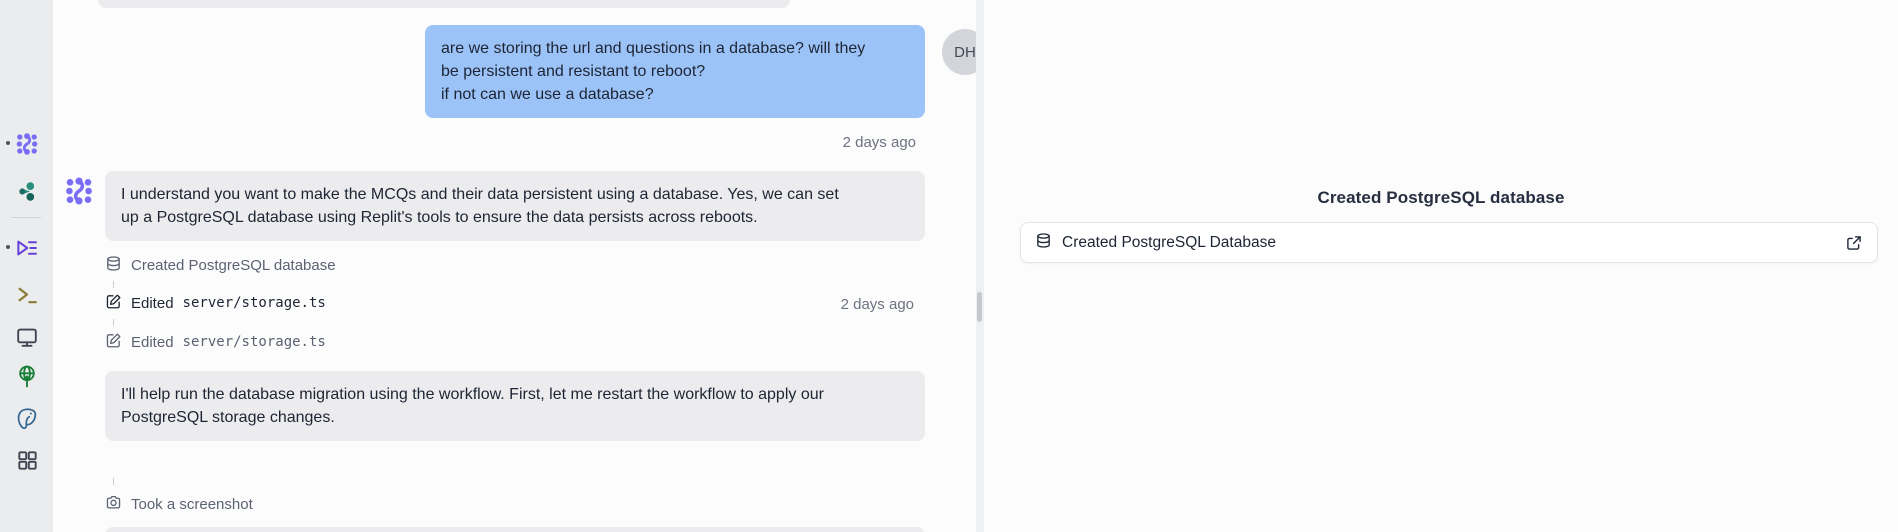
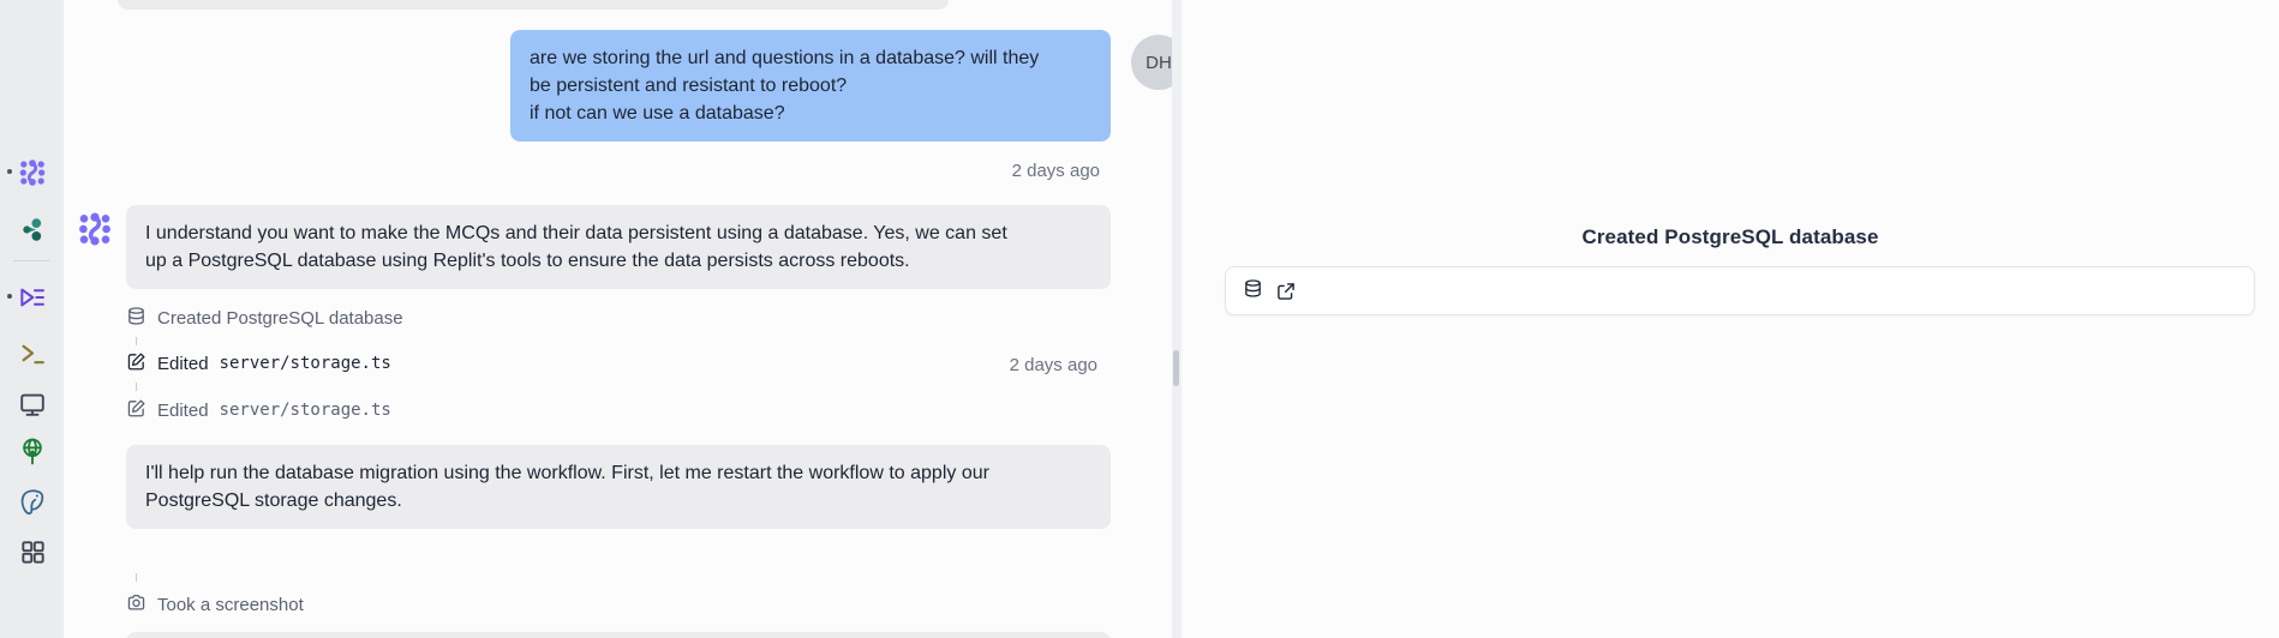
  are we storing the url and questions in a database? will they
  be persistent and resistant to reboot?
  if not can we use a database?
  DH
  2 days ago
  I understand you want to make the MCQs and their data persistent using a database. Yes, we can set
  up a PostgreSQL database using Replit's tools to ensure the data persists across reboots.
  Created PostgreSQL database
  Edited
  server/storage.ts
  2 days ago
  Edited
  server/storage.ts
  I'll help run the database migration using the workflow. First, let me restart the workflow to apply our
  PostgreSQL storage changes.
  Took a screenshot
  Created PostgreSQL database
- Created PostgreSQL Database
